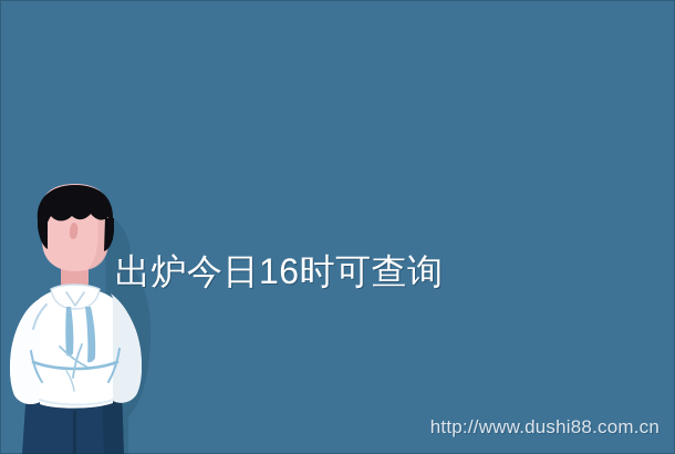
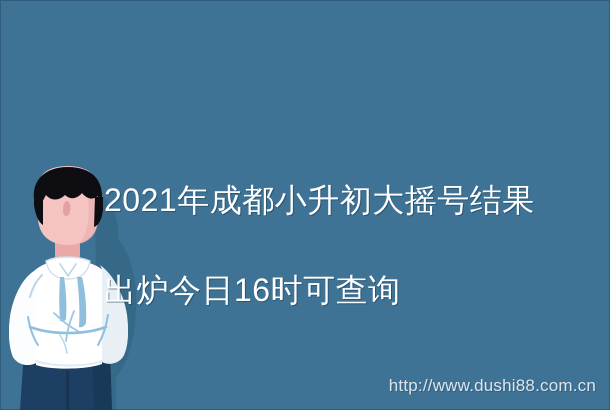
+ 2021年成都小升初大摇号结果
  出炉今日16时可查询
  http://www.dushi88.com.cn
